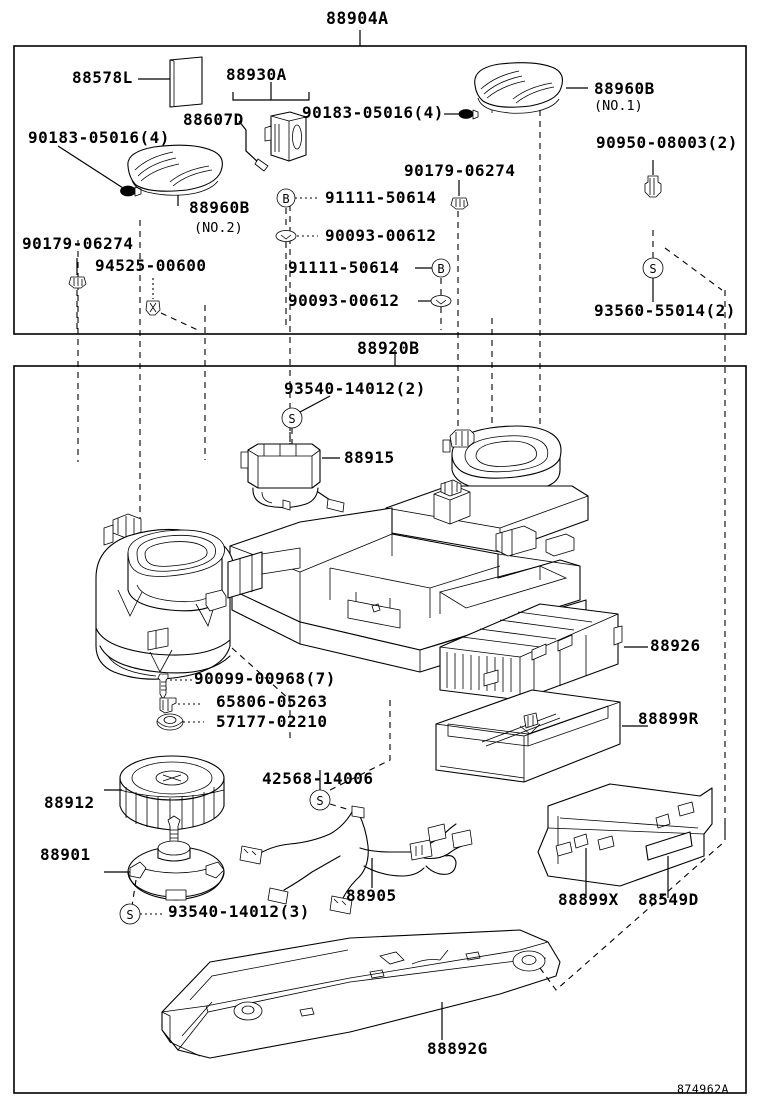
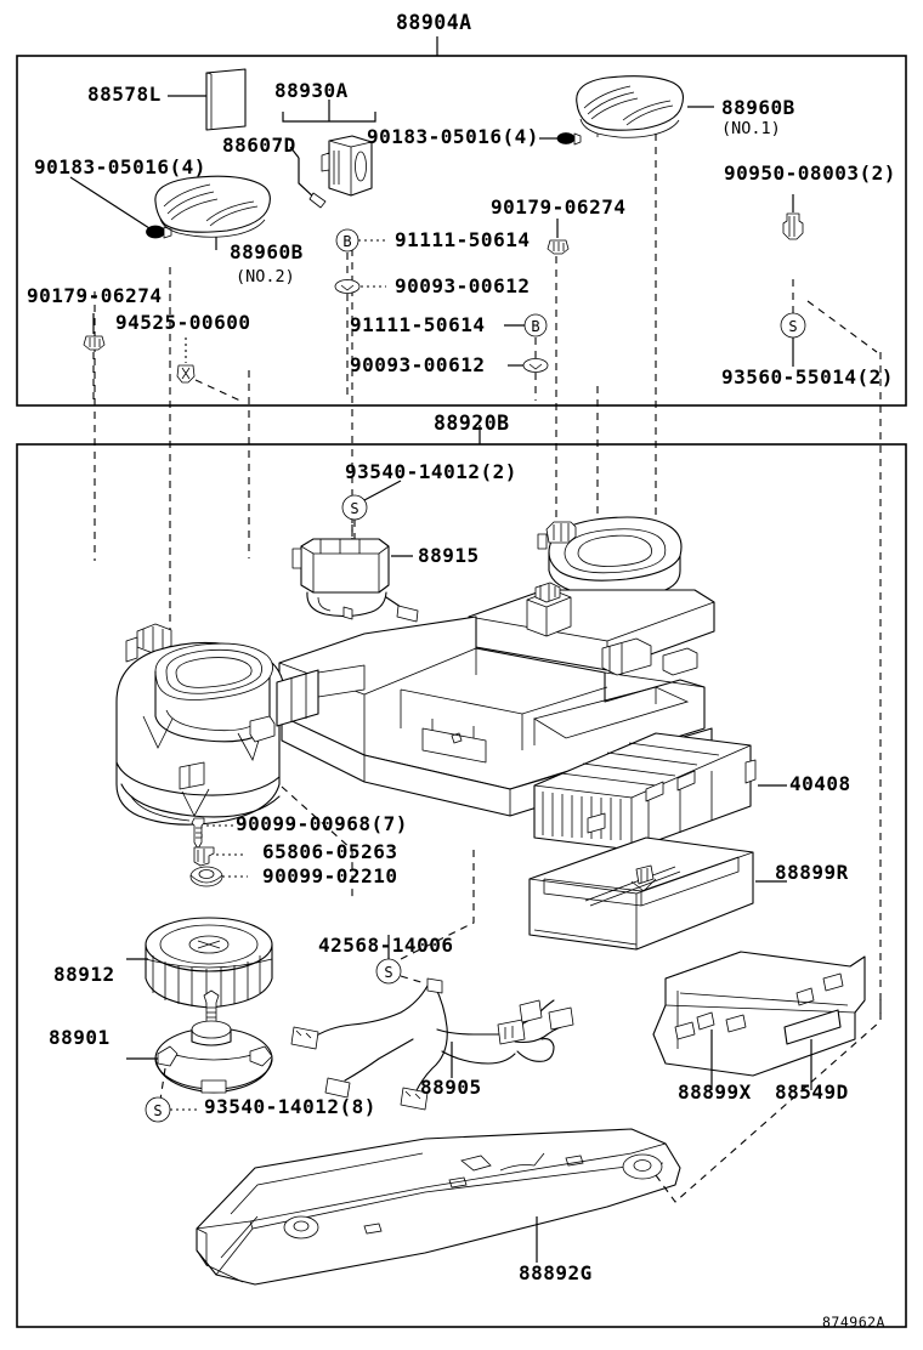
  B
  B
  S
  S
  S
  S
  88904A
  88578L
  88930A
  88607D
  90183-05016(4)
  90183-05016(4)
  88960B
  (NO.1)
  88960B
  (NO.2)
  90950-08003(2)
  90179-06274
  90179-06274
  91111-50614
  90093-00612
  91111-50614
  90093-00612
  94525-00600
  93560-55014(2)
  88920B
  93540-14012(2)
  88915
- 88926
+ 40408
  88899R
  90099-00968(7)
  65806-05263
- 57177-02210
+ 90099-02210
  42568-14006
  88912
  88901
- 93540-14012(3)
+ 93540-14012(8)
  88905
  88899X
  88549D
  88892G
  874962A
